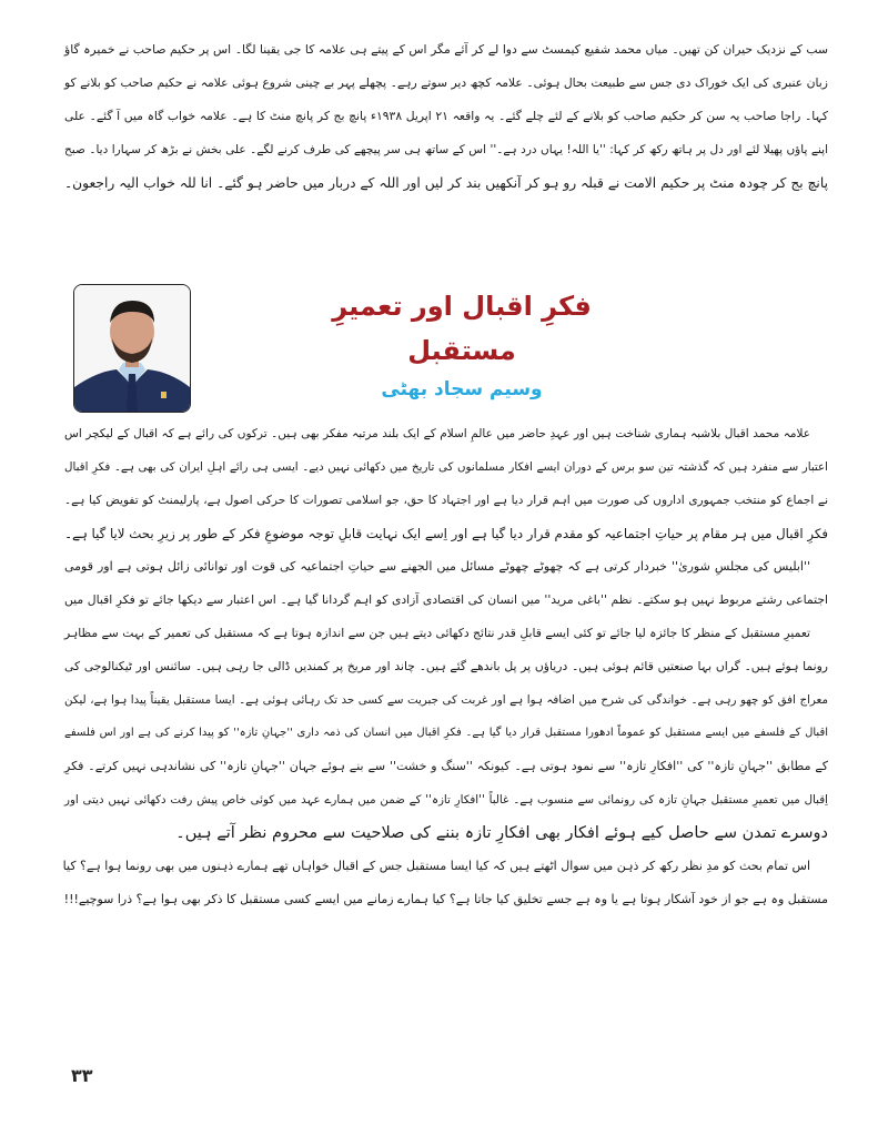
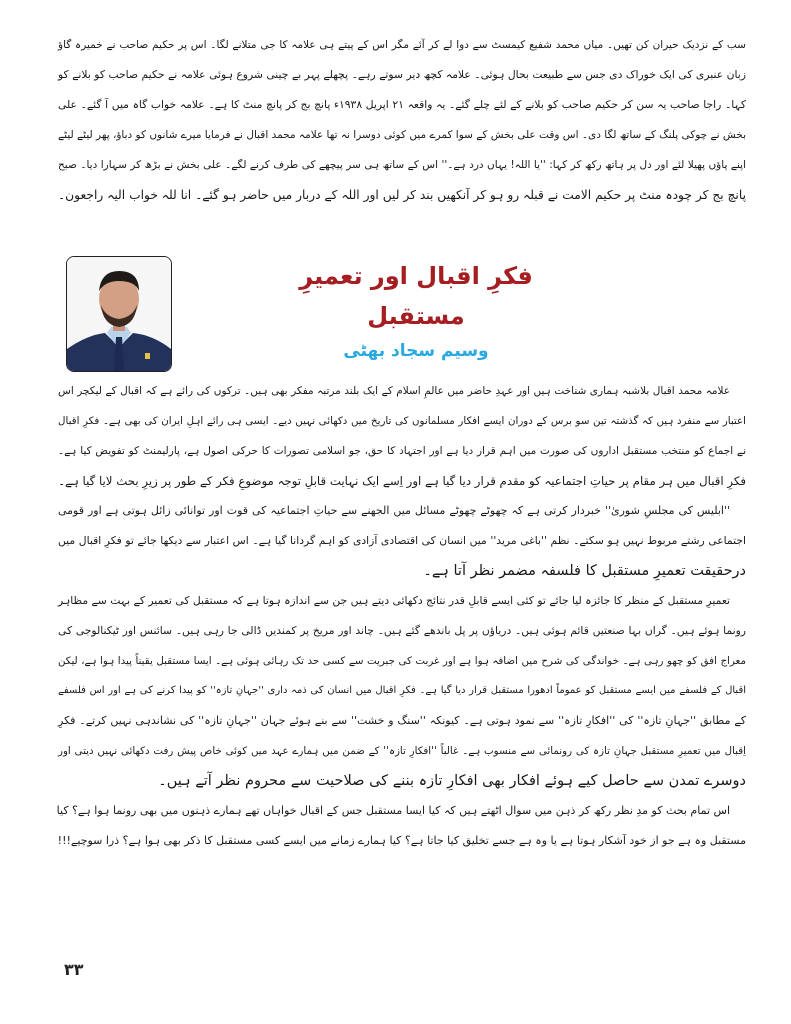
- سب کے نزدیک حیران کن تھیں۔ میاں محمد شفیع کیمسٹ سے دوا لے کر آئے مگر اس کے پیتے ہی علامہ کا جی یقینا لگا۔ اس پر حکیم صاحب نے خمیرہ گاؤ
+ سب کے نزدیک حیران کن تھیں۔ میاں محمد شفیع کیمسٹ سے دوا لے کر آئے مگر اس کے پیتے ہی علامہ کا جی متلانے لگا۔ اس پر حکیم صاحب نے خمیرہ گاؤ
  زبان عنبری کی ایک خوراک دی جس سے طبیعت بحال ہوئی۔ علامہ کچھ دیر سوتے رہے۔ پچھلے پہر بے چینی شروع ہوئی علامہ نے حکیم صاحب کو بلانے کو
  کہا۔ راجا صاحب یہ سن کر حکیم صاحب کو بلانے کے لئے چلے گئے۔ یہ واقعہ ۲۱ اپریل ۱۹۳۸ء پانچ بج کر پانچ منٹ کا ہے۔ علامہ خواب گاہ میں آ گئے۔ علی
+ بخش نے چوکی پلنگ کے ساتھ لگا دی۔ اس وقت علی بخش کے سوا کمرے میں کوئی دوسرا نہ تھا علامہ محمد اقبال نے فرمایا میرے شانوں کو دباؤ، پھر لیٹے لیٹے
  اپنے پاؤں پھیلا لئے اور دل پر ہاتھ رکھ کر کہا: ''یا اللہ! یہاں درد ہے۔'' اس کے ساتھ ہی سر پیچھے کی طرف کرنے لگے۔ علی بخش نے بڑھ کر سہارا دیا۔ صبح
  پانچ بج کر چودہ منٹ پر حکیم الامت نے قبلہ رو ہو کر آنکھیں بند کر لیں اور اللہ کے دربار میں حاضر ہو گئے۔ انا للہ خواب الیہ راجعون۔
  فکرِ اقبال اور تعمیرِ مستقبل
  وسیم سجاد بھٹی
  علامہ محمد اقبال بلاشبہ ہماری شناخت ہیں اور عہدِ حاضر میں عالمِ اسلام کے ایک بلند مرتبہ مفکر بھی ہیں۔ ترکوں کی رائے ہے کہ اقبال کے لیکچر اس
  اعتبار سے منفرد ہیں کہ گذشتہ تین سو برس کے دوران ایسے افکار مسلمانوں کی تاریخ میں دکھائی نہیں دیے۔ ایسی ہی رائے اہلِ ایران کی بھی ہے۔ فکرِ اقبال
- نے اجماع کو منتخب جمہوری اداروں کی صورت میں اہم قرار دیا ہے اور اجتہاد کا حق، جو اسلامی تصورات کا حرکی اصول ہے، پارلیمنٹ کو تفویض کیا ہے۔
+ نے اجماع کو منتخب مستقبل اداروں کی صورت میں اہم قرار دیا ہے اور اجتہاد کا حق، جو اسلامی تصورات کا حرکی اصول ہے، پارلیمنٹ کو تفویض کیا ہے۔
  فکرِ اقبال میں ہر مقام پر حیاتِ اجتماعیہ کو مقدم قرار دیا گیا ہے اور اِسے ایک نہایت قابلِ توجہ موضوعِ فکر کے طور پر زیرِ بحث لایا گیا ہے۔
  ''ابلیس کی مجلسِ شوریٰ'' خبردار کرتی ہے کہ چھوٹے چھوٹے مسائل میں الجھنے سے حیاتِ اجتماعیہ کی قوت اور توانائی زائل ہوتی ہے اور قومی
  اجتماعی رشتے مربوط نہیں ہو سکتے۔ نظم ''باغی مرید'' میں انسان کی اقتصادی آزادی کو اہم گردانا گیا ہے۔ اس اعتبار سے دیکھا جائے تو فکرِ اقبال میں
+ درحقیقت تعمیرِ مستقبل کا فلسفہ مضمر نظر آتا ہے۔
  تعمیرِ مستقبل کے منظر کا جائزہ لیا جائے تو کئی ایسے قابلِ قدر نتائج دکھائی دیتے ہیں جن سے اندازہ ہوتا ہے کہ مستقبل کی تعمیر کے بہت سے مظاہر
  رونما ہوئے ہیں۔ گراں بہا صنعتیں قائم ہوئی ہیں۔ دریاؤں پر پل باندھے گئے ہیں۔ چاند اور مریخ پر کمندیں ڈالی جا رہی ہیں۔ سائنس اور ٹیکنالوجی کی
  معراج افق کو چھو رہی ہے۔ خواندگی کی شرح میں اضافہ ہوا ہے اور غربت کی جبریت سے کسی حد تک رہائی ہوئی ہے۔ ایسا مستقبل یقیناً پیدا ہوا ہے، لیکن
  اقبال کے فلسفے میں ایسے مستقبل کو عموماً ادھورا مستقبل قرار دیا گیا ہے۔ فکرِ اقبال میں انسان کی ذمہ داری ''جہانِ تازہ'' کو پیدا کرنے کی ہے اور اس فلسفے
  کے مطابق ''جہانِ تازہ'' کی ''افکارِ تازہ'' سے نمود ہوتی ہے۔ کیونکہ ''سنگ و خشت'' سے بنے ہوئے جہان ''جہانِ تازہ'' کی نشاندہی نہیں کرتے۔ فکرِ
  اِقبال میں تعمیرِ مستقبل جہانِ تازہ کی رونمائی سے منسوب ہے۔ غالباً ''افکارِ تازہ'' کے ضمن میں ہمارے عہد میں کوئی خاص پیش رفت دکھائی نہیں دیتی اور
  دوسرے تمدن سے حاصل کیے ہوئے افکار بھی افکارِ تازہ بننے کی صلاحیت سے محروم نظر آتے ہیں۔
  اس تمام بحث کو مدِ نظر رکھ کر ذہن میں سوال اٹھتے ہیں کہ کیا ایسا مستقبل جس کے اقبال خواہاں تھے ہمارے ذہنوں میں بھی رونما ہوا ہے؟ کیا
  مستقبل وہ ہے جو از خود آشکار ہوتا ہے یا وہ ہے جسے تخلیق کیا جاتا ہے؟ کیا ہمارے زمانے میں ایسے کسی مستقبل کا ذکر بھی ہوا ہے؟ ذرا سوچیے!!!
  ۳۳
